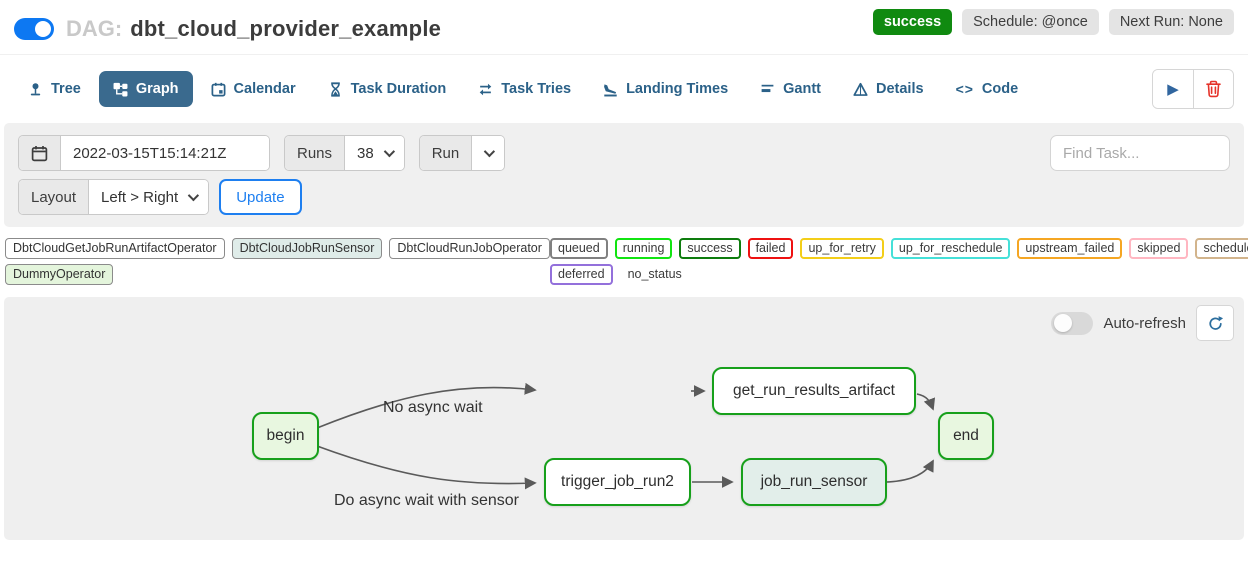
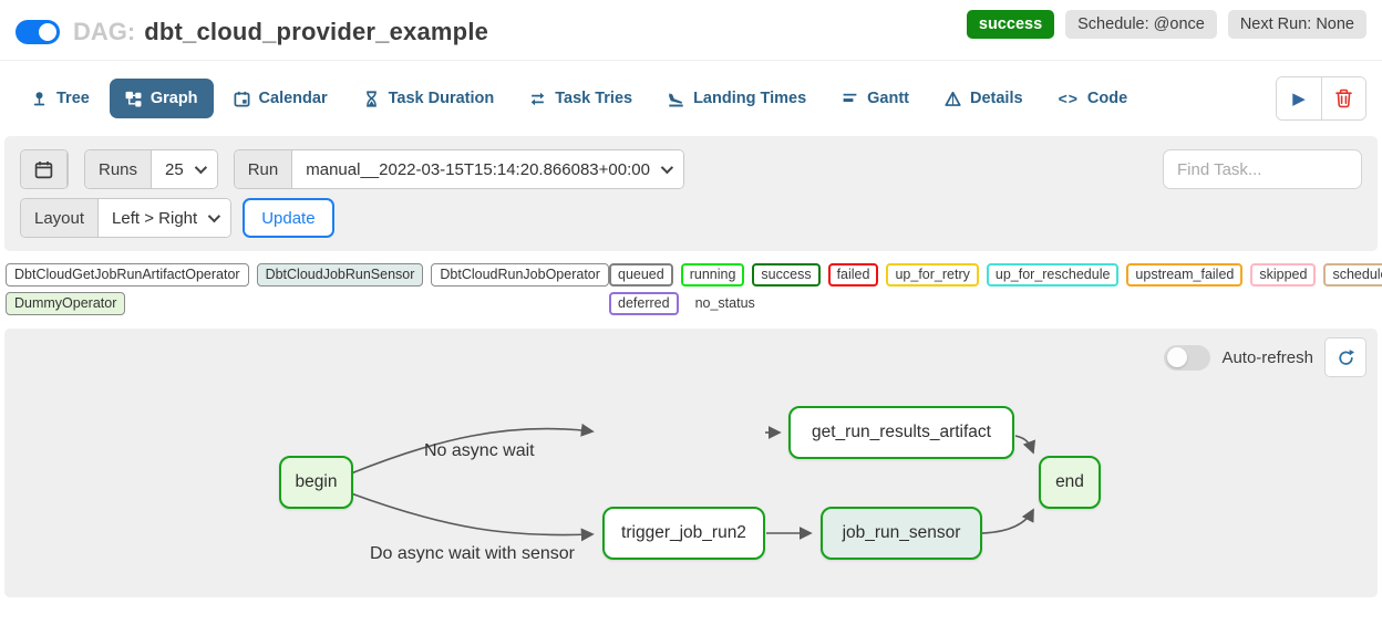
  DAG:
  dbt_cloud_provider_example
  success
  Schedule: @once
  Next Run: None
  Tree
  Graph
  Calendar
  Task Duration
  Task Tries
  Landing Times
  Gantt
  Details
  <>
  Code
  ▶
- 2022-03-15T15:14:21Z
  Runs
- 38
+ 25
  Run
+ manual__2022-03-15T15:14:20.866083+00:00
  Find Task...
  Layout
  Left > Right
  Update
  DbtCloudGetJobRunArtifactOperator
  DbtCloudJobRunSensor
  DbtCloudRunJobOperator
  DummyOperator
  queued
  running
  success
  failed
  up_for_retry
  up_for_reschedule
  upstream_failed
  skipped
  schedul
  deferred
  no_status
  Auto-refresh
  No async wait
  Do async wait with sensor
  begin
  get_run_results_artifact
  end
  trigger_job_run2
  job_run_sensor
